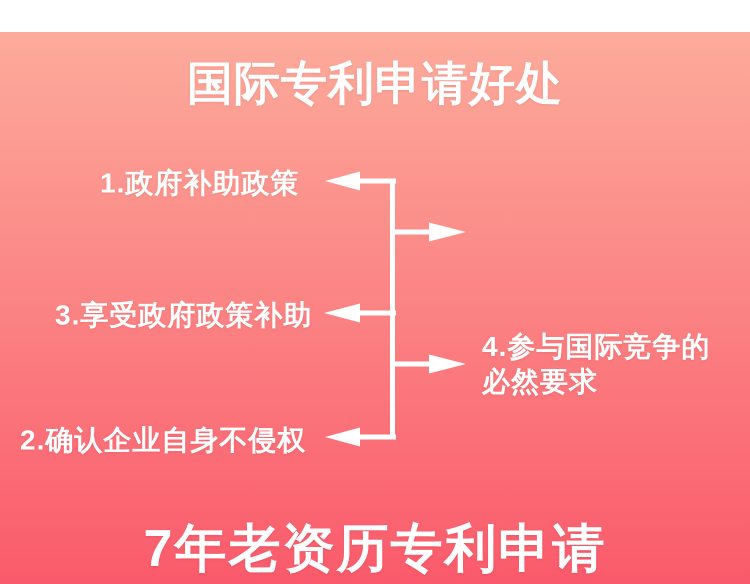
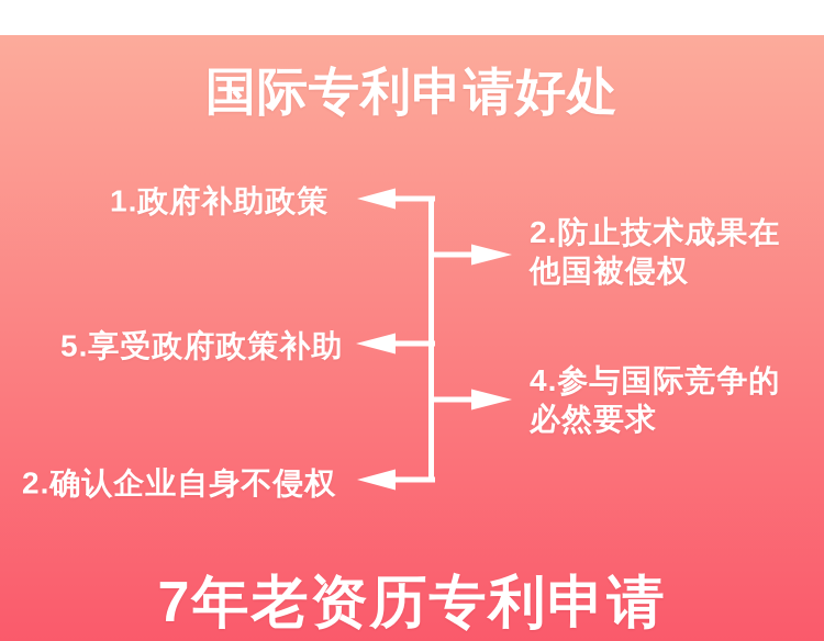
  国际专利申请好处
  1.政府补助政策
+ 2.防止技术成果在
+ 他国被侵权
- 3.享受政府政策补助
+ 5.享受政府政策补助
  4.参与国际竞争的
  必然要求
  2.确认企业自身不侵权
  7年老资历专利申请
